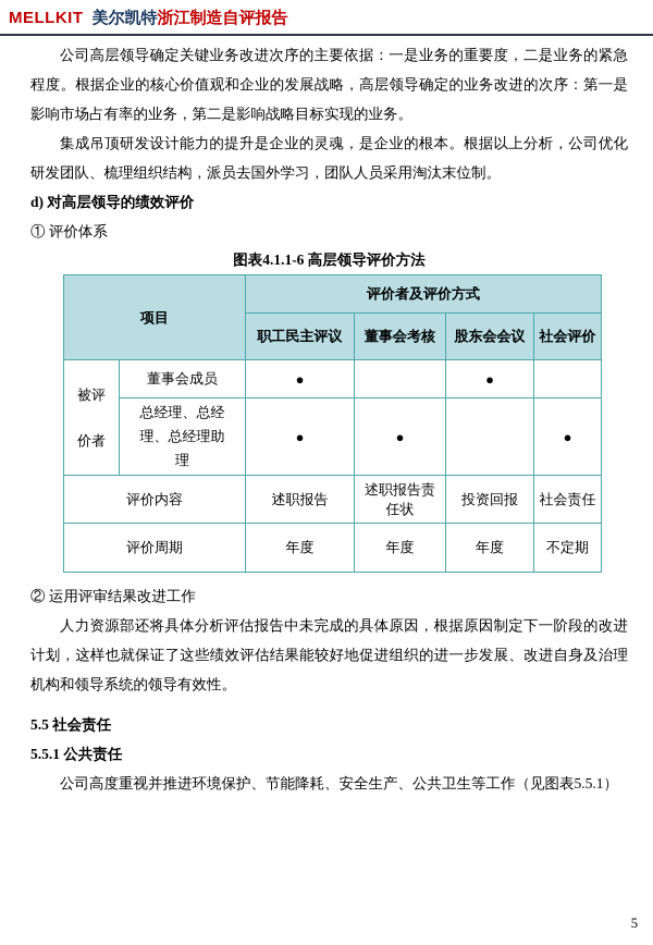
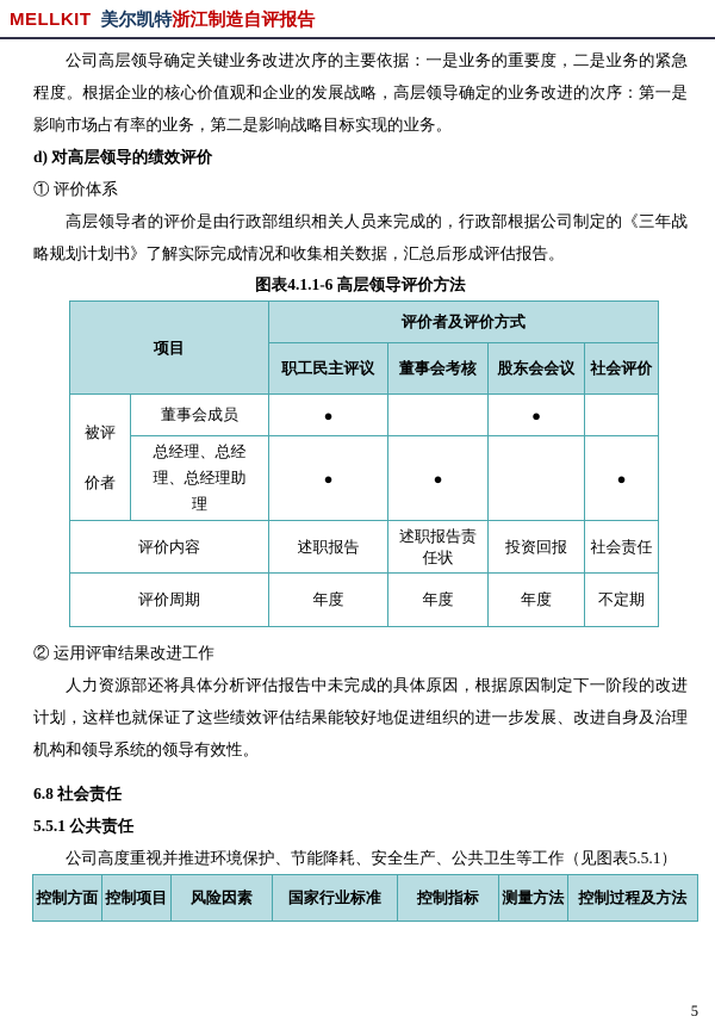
  MELLKIT 美尔凯特浙江制造自评报告
  公司高层领导确定关键业务改进次序的主要依据：一是业务的重要度，二是业务的紧急程度。根据企业的核心价值观和企业的发展战略，高层领导确定的业务改进的次序：第一是影响市场占有率的业务，第二是影响战略目标实现的业务。
- 集成吊顶研发设计能力的提升是企业的灵魂，是企业的根本。根据以上分析，公司优化研发团队、梳理组织结构，派员去国外学习，团队人员采用淘汰末位制。
  d) 对高层领导的绩效评价
  ① 评价体系
+ 高层领导者的评价是由行政部组织相关人员来完成的，行政部根据公司制定的《三年战略规划计划书》了解实际完成情况和收集相关数据，汇总后形成评估报告。
  图表4.1.1-6 高层领导评价方法
  项目	评价者及评价方式
  职工民主评议	董事会考核	股东会会议	社会评价
  被评价者	董事会成员	●		●
  总经理、总经理、总经理助理	●	●		●
  评价内容	述职报告	述职报告责任状	投资回报	社会责任
  评价周期	年度	年度	年度	不定期
  ② 运用评审结果改进工作
  人力资源部还将具体分析评估报告中未完成的具体原因，根据原因制定下一阶段的改进计划，这样也就保证了这些绩效评估结果能较好地促进组织的进一步发展、改进自身及治理机构和领导系统的领导有效性。
- 5.5 社会责任
+ 6.8 社会责任
  5.5.1 公共责任
  公司高度重视并推进环境保护、节能降耗、安全生产、公共卫生等工作（见图表5.5.1）
+ 控制方面	控制项目	风险因素	国家行业标准	控制指标	测量方法	控制过程及方法
  5
